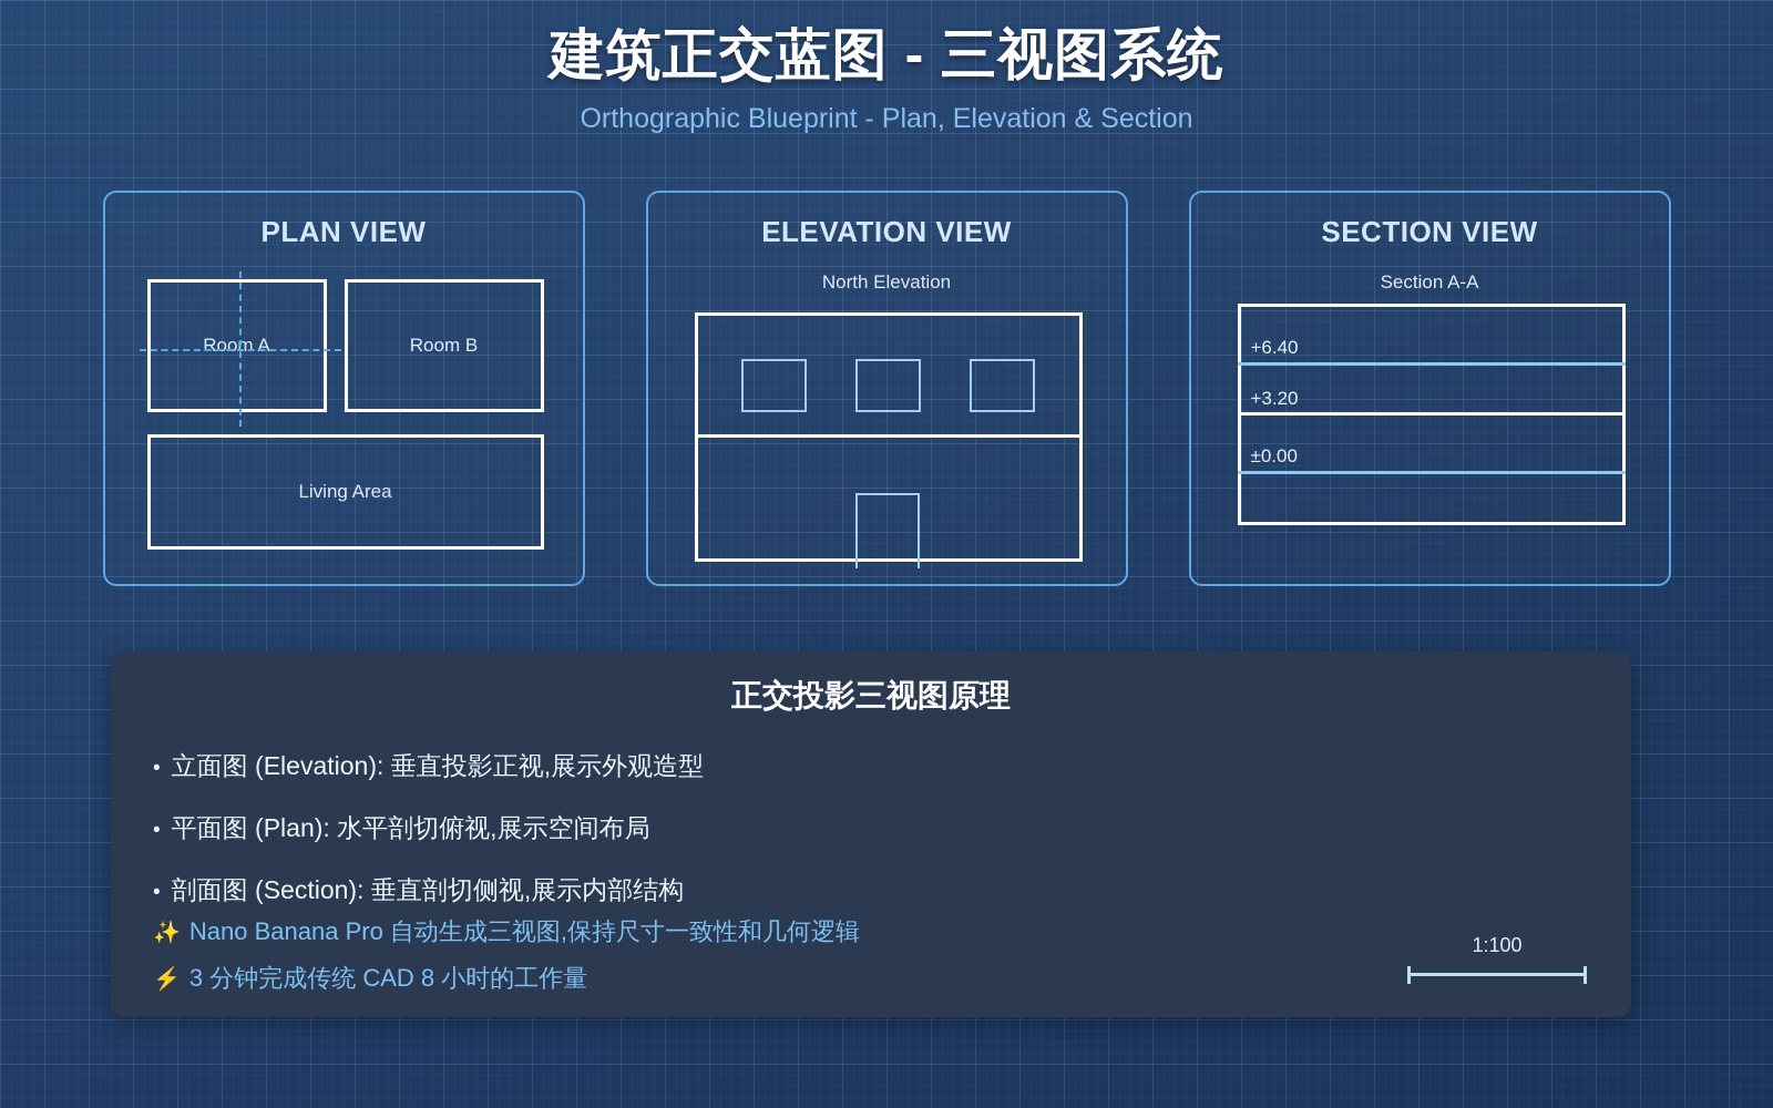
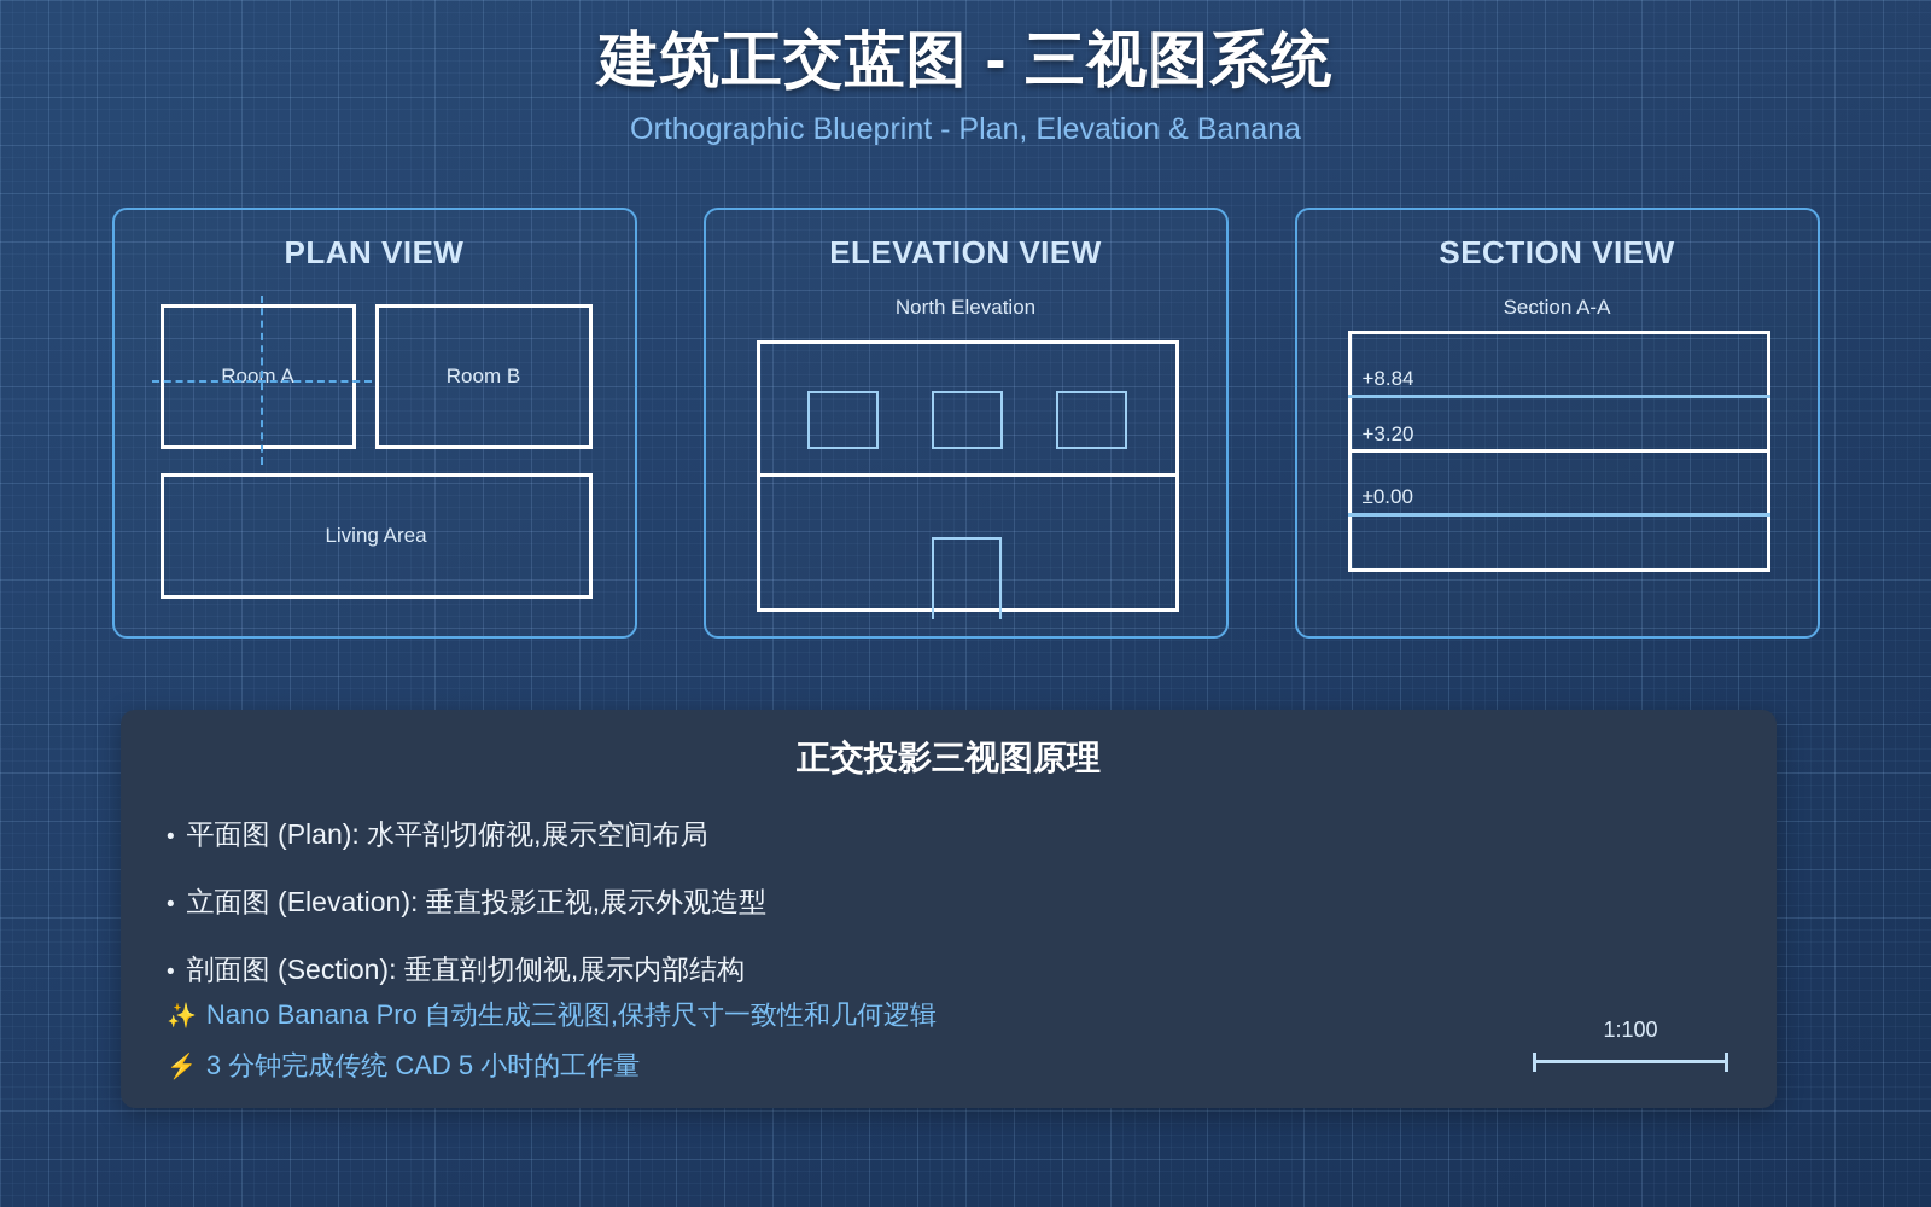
  建筑正交蓝图 - 三视图系统
- Orthographic Blueprint - Plan, Elevation & Section
+ Orthographic Blueprint - Plan, Elevation & Banana
  PLAN VIEW
  Room A
  Room B
  Living Area
  ELEVATION VIEW
  North Elevation
  SECTION VIEW
  Section A-A
- +6.40
+ +8.84
  +3.20
  ±0.00
  正交投影三视图原理
  •
- 立面图 (Elevation): 垂直投影正视,展示外观造型
+ 平面图 (Plan): 水平剖切俯视,展示空间布局
  •
- 平面图 (Plan): 水平剖切俯视,展示空间布局
+ 立面图 (Elevation): 垂直投影正视,展示外观造型
  •
  剖面图 (Section): 垂直剖切侧视,展示内部结构
  ✨
  Nano Banana Pro 自动生成三视图,保持尺寸一致性和几何逻辑
  ⚡
- 3 分钟完成传统 CAD 8 小时的工作量
+ 3 分钟完成传统 CAD 5 小时的工作量
  1:100
